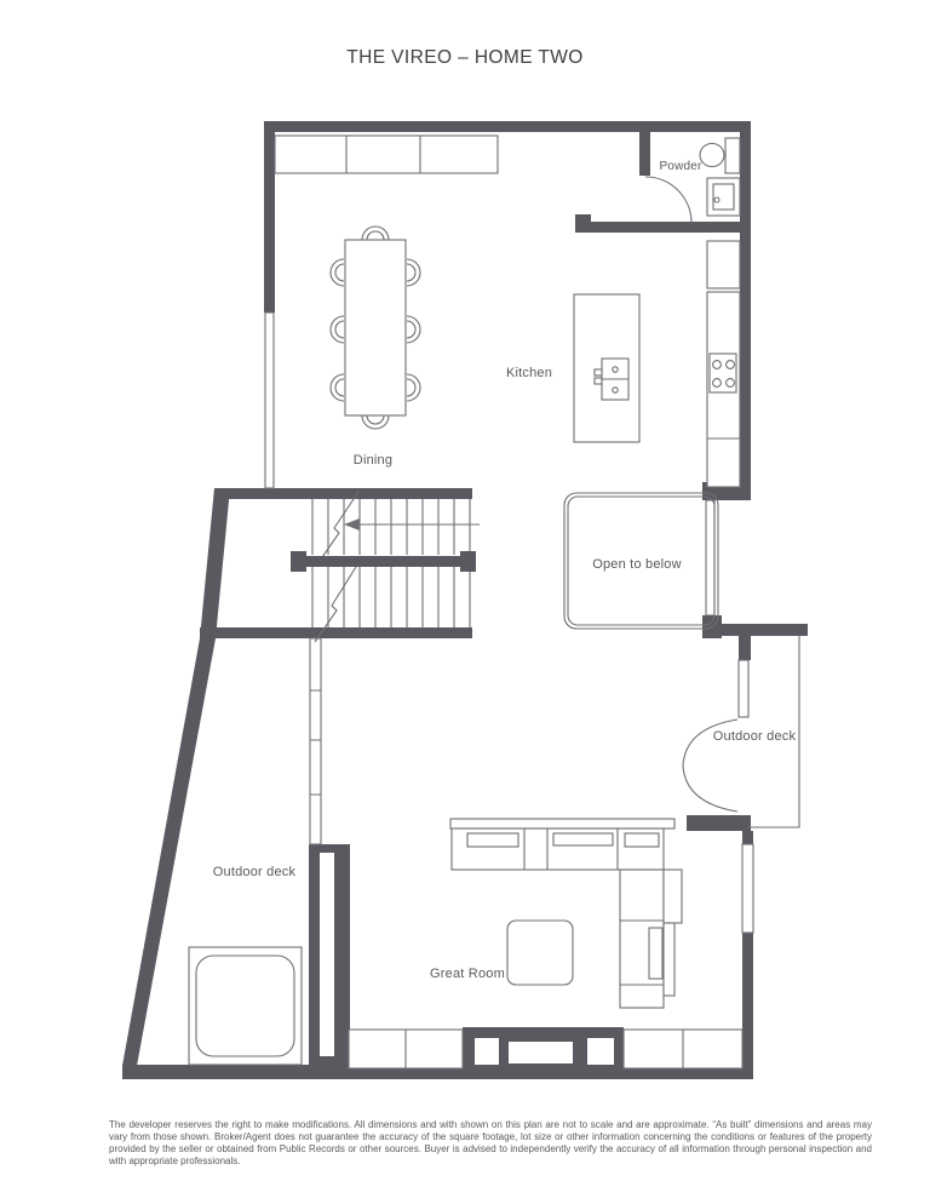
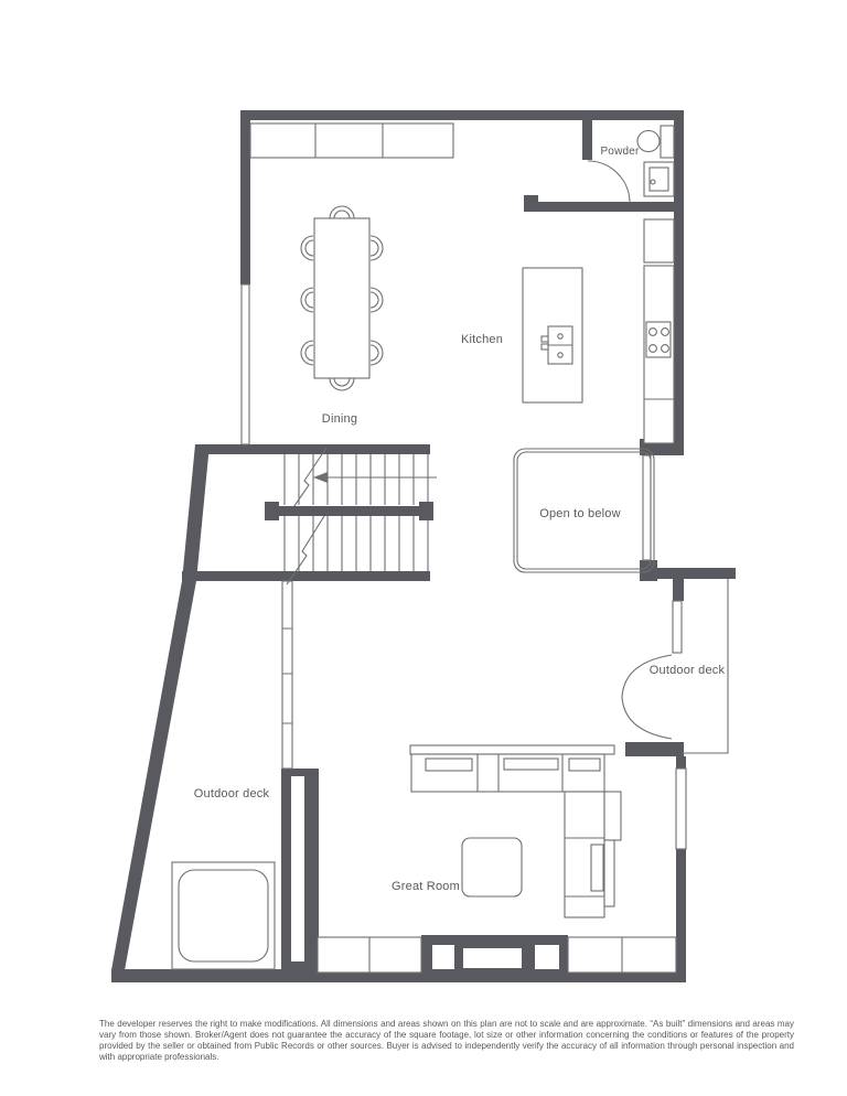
- THE VIREO – HOME TWO
  Powder
  Kitchen
  Dining
  Open to below
  Outdoor deck
  Outdoor deck
  Great Room
- The developer reserves the right to make modifications. All dimensions and with shown on this plan are not to scale and are approximate. “As built” dimensions and areas may vary from those shown. Broker/Agent does not guarantee the accuracy of the square footage, lot size or other information concerning the conditions or features of the property provided by the seller or obtained from Public Records or other sources. Buyer is advised to independently verify the accuracy of all information through personal inspection and with appropriate professionals.
+ The developer reserves the right to make modifications. All dimensions and areas shown on this plan are not to scale and are approximate. “As built” dimensions and areas may vary from those shown. Broker/Agent does not guarantee the accuracy of the square footage, lot size or other information concerning the conditions or features of the property provided by the seller or obtained from Public Records or other sources. Buyer is advised to independently verify the accuracy of all information through personal inspection and with appropriate professionals.
